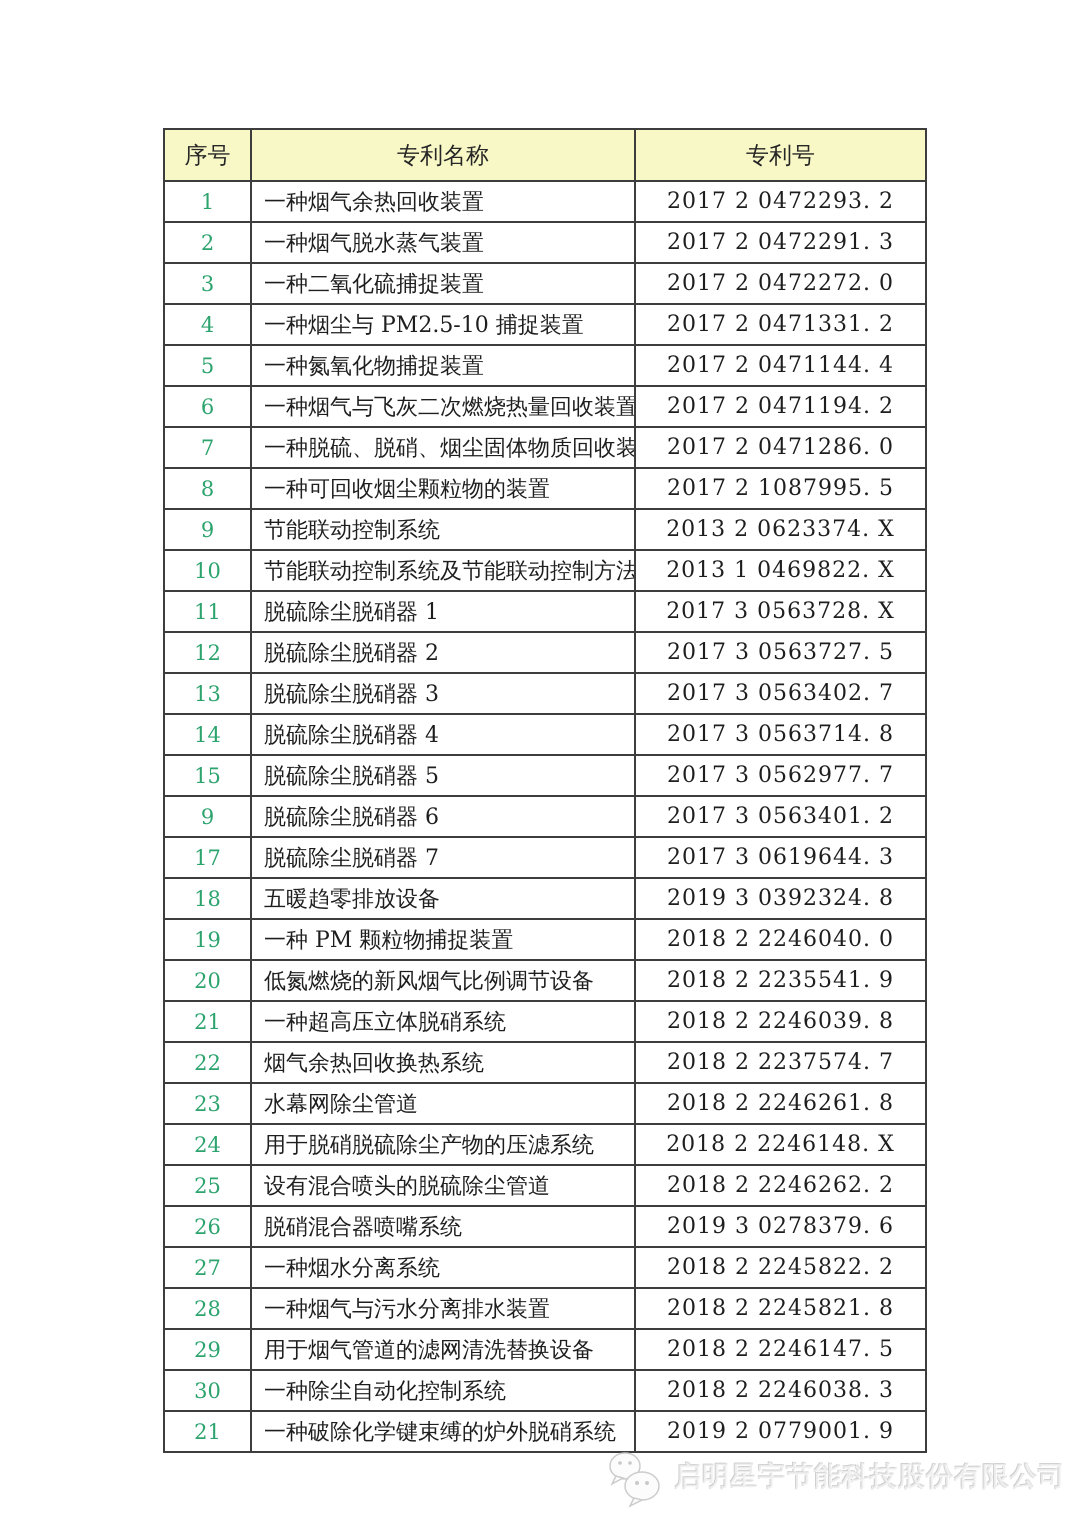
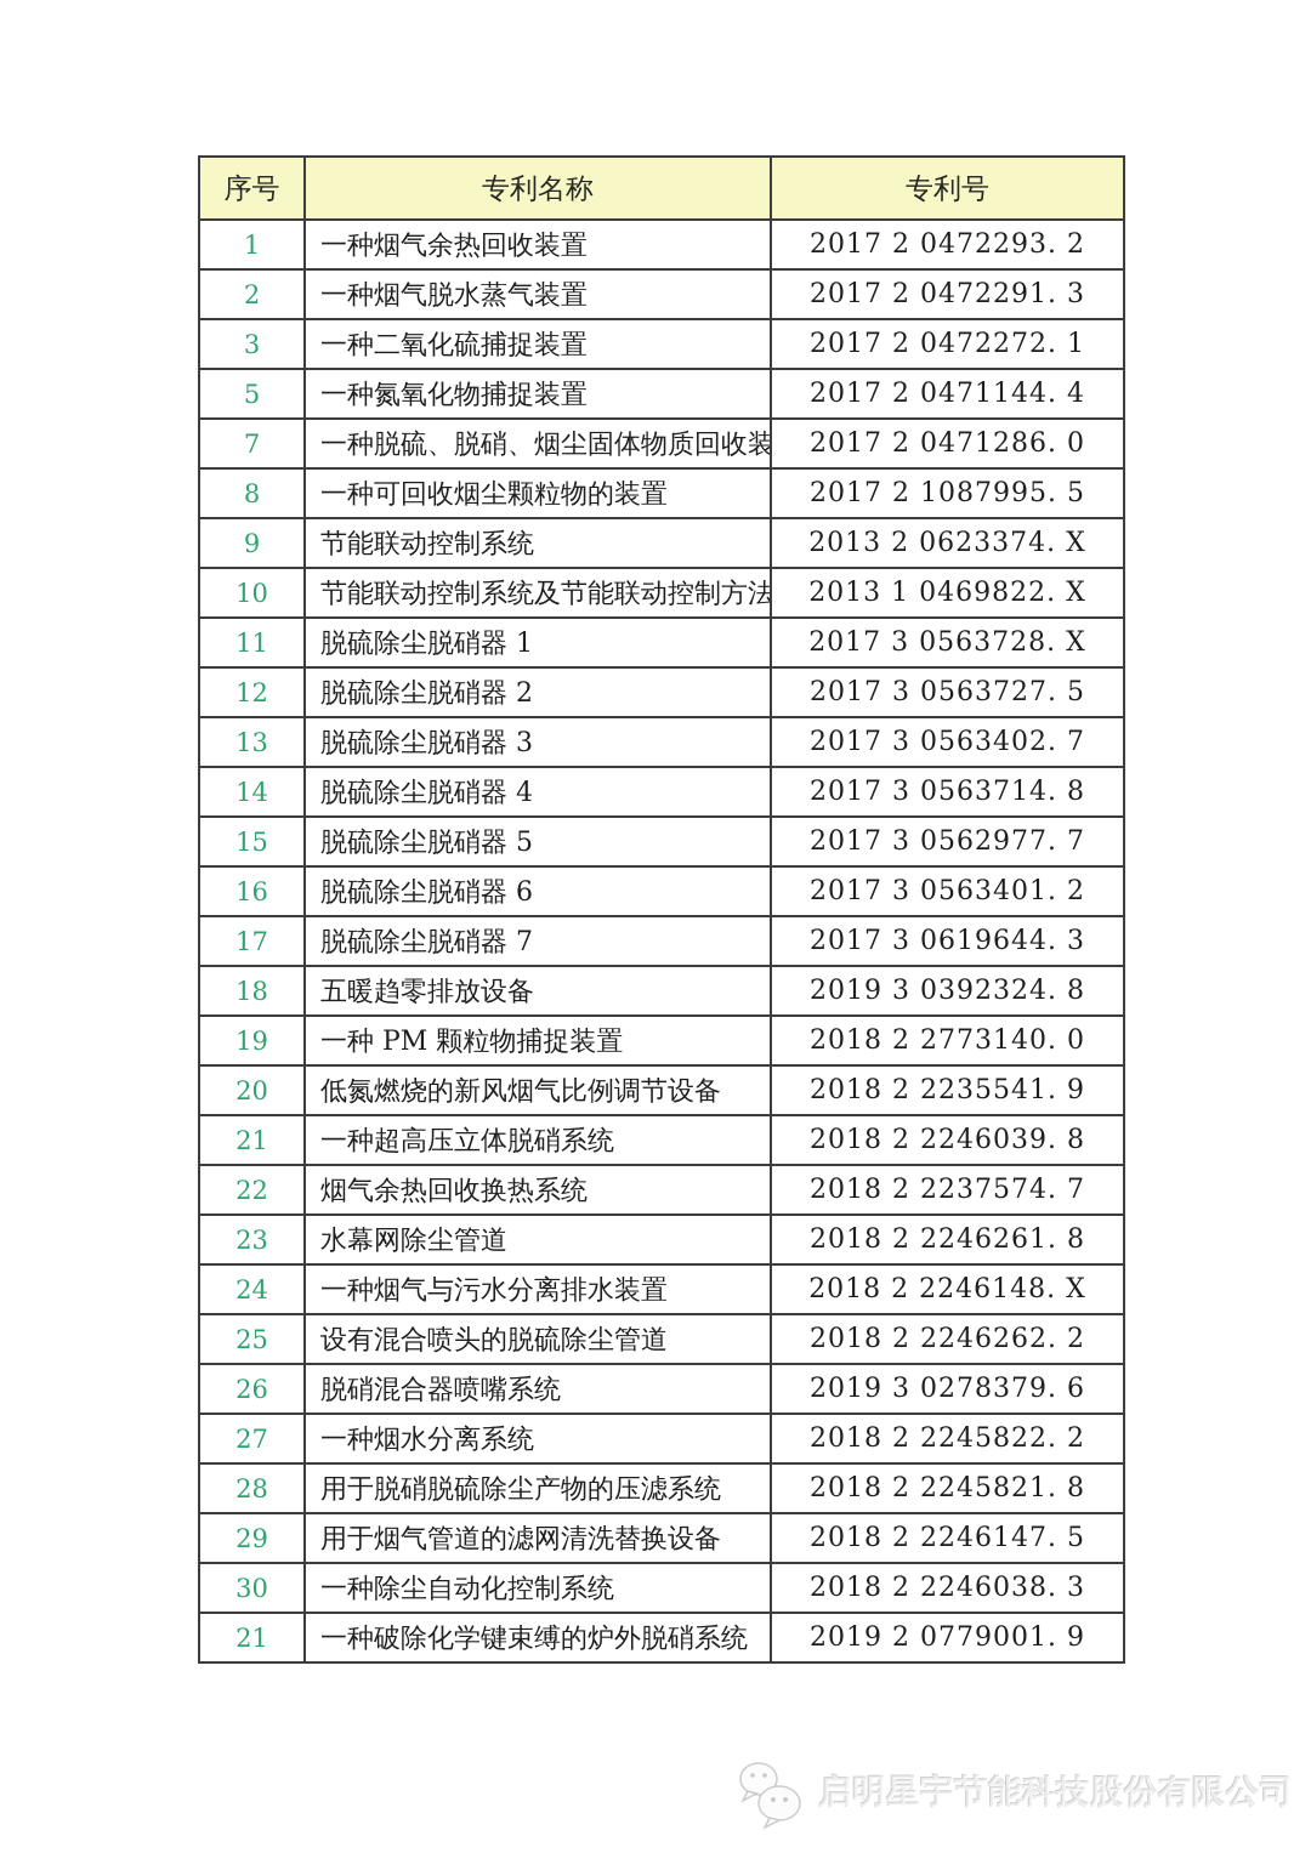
  序号	专利名称	专利号
  1	一种烟气余热回收装置	2017 2 0472293. 2
  2	一种烟气脱水蒸气装置	2017 2 0472291. 3
- 3	一种二氧化硫捕捉装置	2017 2 0472272. 0
+ 3	一种二氧化硫捕捉装置	2017 2 0472272. 1
- 4	一种烟尘与 PM2.5-10 捕捉装置	2017 2 0471331. 2
  5	一种氮氧化物捕捉装置	2017 2 0471144. 4
- 6	一种烟气与飞灰二次燃烧热量回收装置	2017 2 0471194. 2
  7	一种脱硫、脱硝、烟尘固体物质回收装	2017 2 0471286. 0
  8	一种可回收烟尘颗粒物的装置	2017 2 1087995. 5
  9	节能联动控制系统	2013 2 0623374. X
  10	节能联动控制系统及节能联动控制方法	2013 1 0469822. X
  11	脱硫除尘脱硝器 1	2017 3 0563728. X
  12	脱硫除尘脱硝器 2	2017 3 0563727. 5
  13	脱硫除尘脱硝器 3	2017 3 0563402. 7
  14	脱硫除尘脱硝器 4	2017 3 0563714. 8
  15	脱硫除尘脱硝器 5	2017 3 0562977. 7
- 9	脱硫除尘脱硝器 6	2017 3 0563401. 2
+ 16	脱硫除尘脱硝器 6	2017 3 0563401. 2
  17	脱硫除尘脱硝器 7	2017 3 0619644. 3
  18	五暖趋零排放设备	2019 3 0392324. 8
- 19	一种 PM 颗粒物捕捉装置	2018 2 2246040. 0
+ 19	一种 PM 颗粒物捕捉装置	2018 2 2773140. 0
  20	低氮燃烧的新风烟气比例调节设备	2018 2 2235541. 9
  21	一种超高压立体脱硝系统	2018 2 2246039. 8
  22	烟气余热回收换热系统	2018 2 2237574. 7
  23	水幕网除尘管道	2018 2 2246261. 8
- 24	用于脱硝脱硫除尘产物的压滤系统	2018 2 2246148. X
+ 24	一种烟气与污水分离排水装置	2018 2 2246148. X
  25	设有混合喷头的脱硫除尘管道	2018 2 2246262. 2
  26	脱硝混合器喷嘴系统	2019 3 0278379. 6
  27	一种烟水分离系统	2018 2 2245822. 2
- 28	一种烟气与污水分离排水装置	2018 2 2245821. 8
+ 28	用于脱硝脱硫除尘产物的压滤系统	2018 2 2245821. 8
  29	用于烟气管道的滤网清洗替换设备	2018 2 2246147. 5
  30	一种除尘自动化控制系统	2018 2 2246038. 3
  21	一种破除化学键束缚的炉外脱硝系统	2019 2 0779001. 9
  启明星宇节能科技股份有限公司
